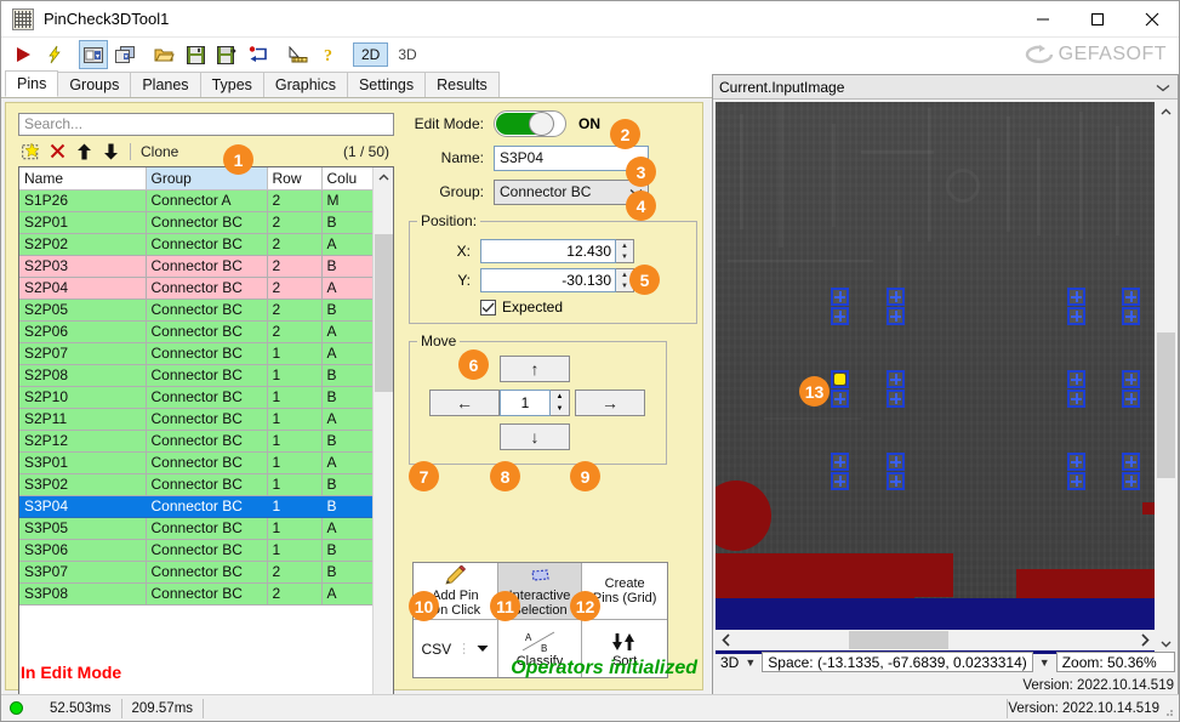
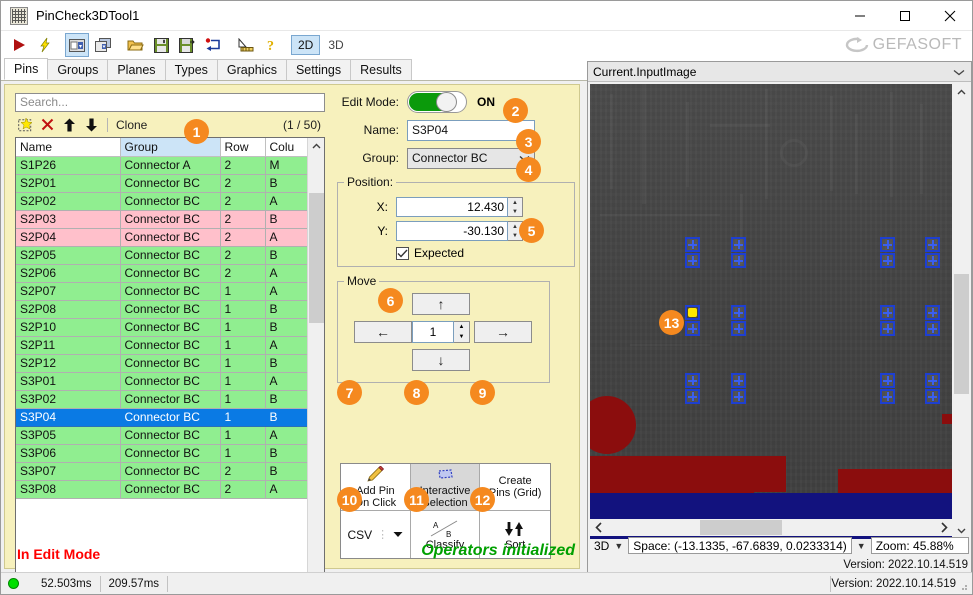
  PinCheck3DTool1
  ?
  2D
  3D
  GEFASOFT
  Pins
  Groups
  Planes
  Types
  Graphics
  Settings
  Results
  Search...
  Clone
  (1 / 50)
  Name	Group	Row	Colu
  S1P26	Connector A	2	M
  S2P01	Connector BC	2	B
  S2P02	Connector BC	2	A
  S2P03	Connector BC	2	B
  S2P04	Connector BC	2	A
  S2P05	Connector BC	2	B
  S2P06	Connector BC	2	A
  S2P07	Connector BC	1	A
  S2P08	Connector BC	1	B
  S2P10	Connector BC	1	B
  S2P11	Connector BC	1	A
  S2P12	Connector BC	1	B
  S3P01	Connector BC	1	A
  S3P02	Connector BC	1	B
  S3P04	Connector BC	1	B
  S3P05	Connector BC	1	A
  S3P06	Connector BC	1	B
  S3P07	Connector BC	2	B
  S3P08	Connector BC	2	A
  In Edit Mode
  Edit Mode:
  ON
  Name:
  S3P04
  Group:
  Connector BC
  Position:
  X:
  12.430
  Y:
  -30.130
  Expected
  Move
  ↑
  ←
  1
  →
  ↓
  Add Pin
  n Click
  teractive
  election
  Create
  ins (Grid)
  CSV
  ⋮
  A
  B
  Classify
  Sort
  Operators initialized
  Current.InputImage
  3D
  ▼
  Space: (-13.1335, -67.6839, 0.0233314)
  ▼
- Zoom: 50.36%
+ Zoom: 45.88%
  Version: 2022.10.14.519
  52.503ms
  209.57ms
  Version: 2022.10.14.519
  1
  2
  3
  4
  5
  6
  7
  8
  9
  10
  11
  12
  13
